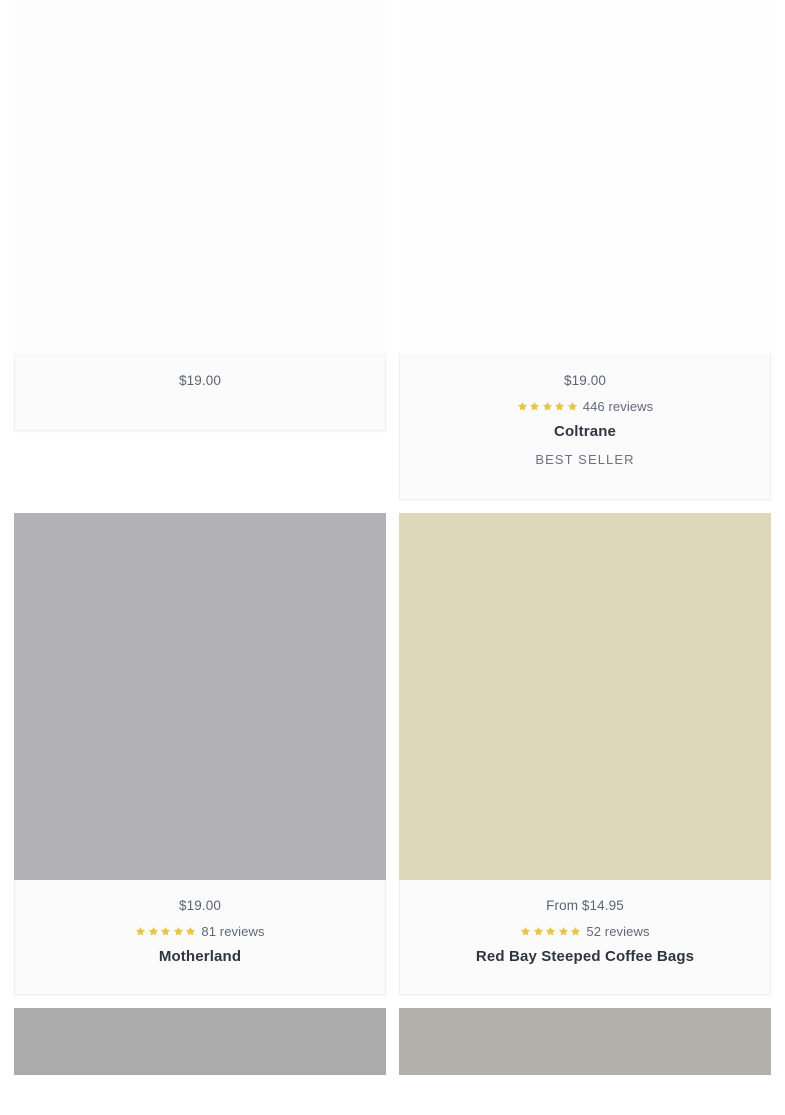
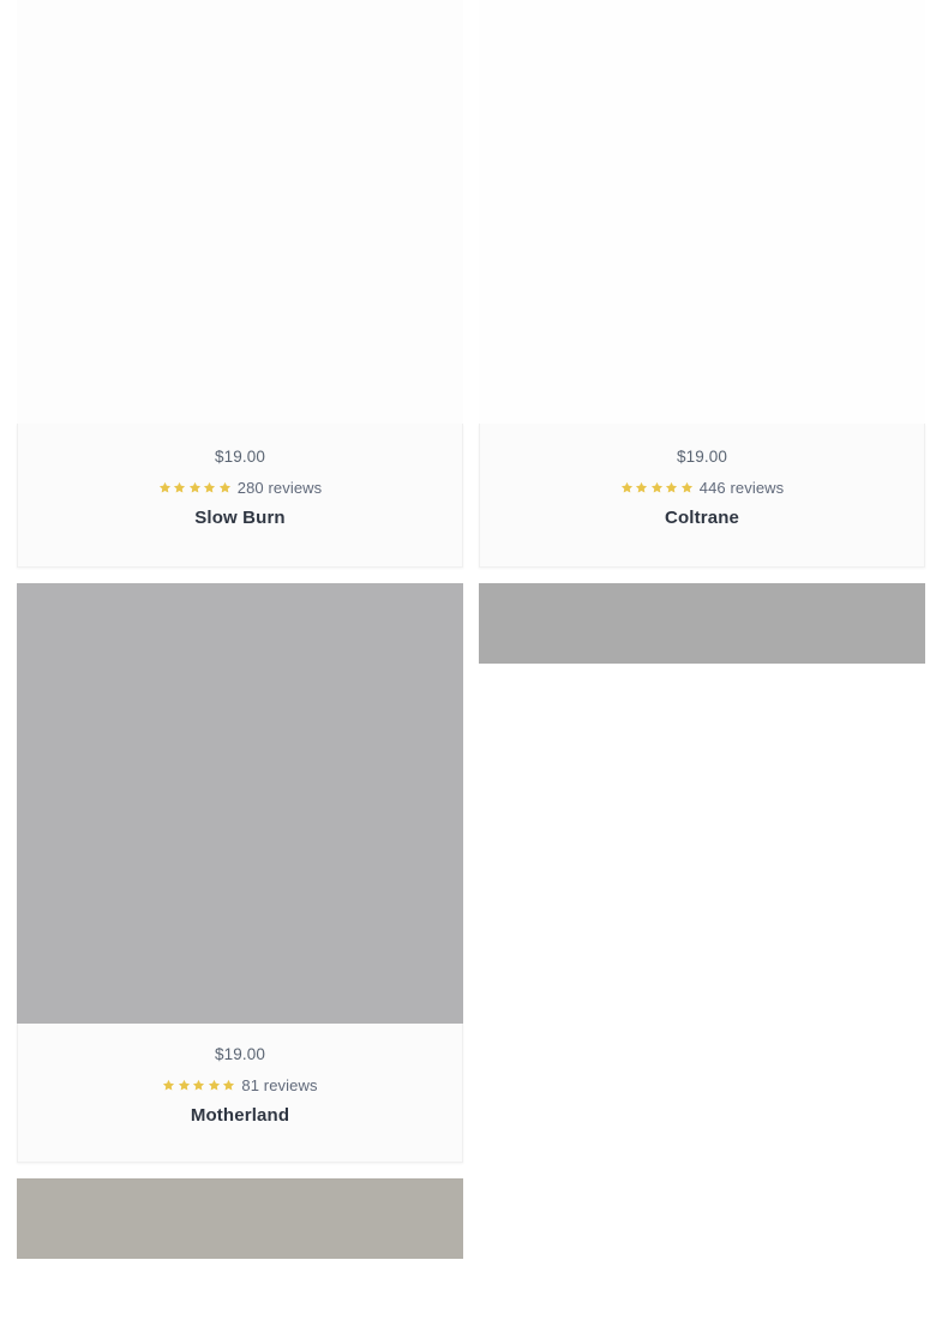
  $19.00
+ 280 reviews
+ Slow Burn
  $19.00
  446 reviews
  Coltrane
- BEST SELLER
  $19.00
  81 reviews
  Motherland
- From $14.95
- 52 reviews
- Red Bay Steeped Coffee Bags
